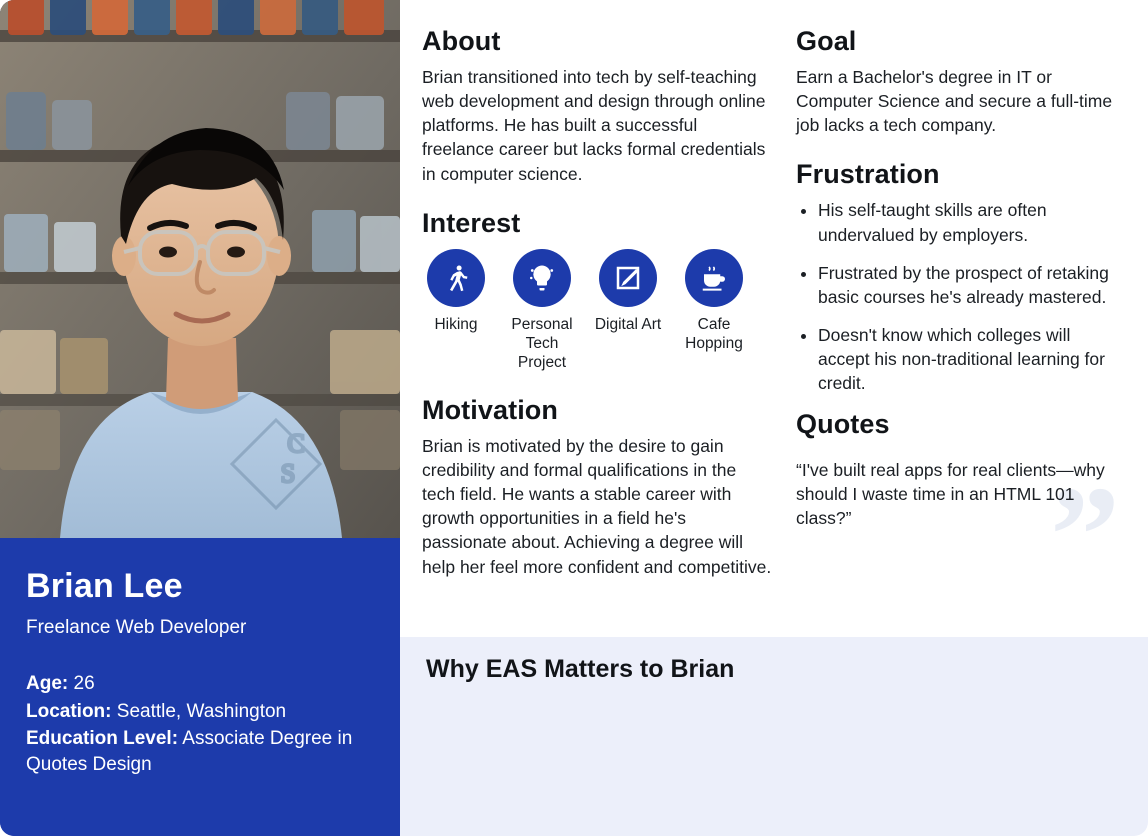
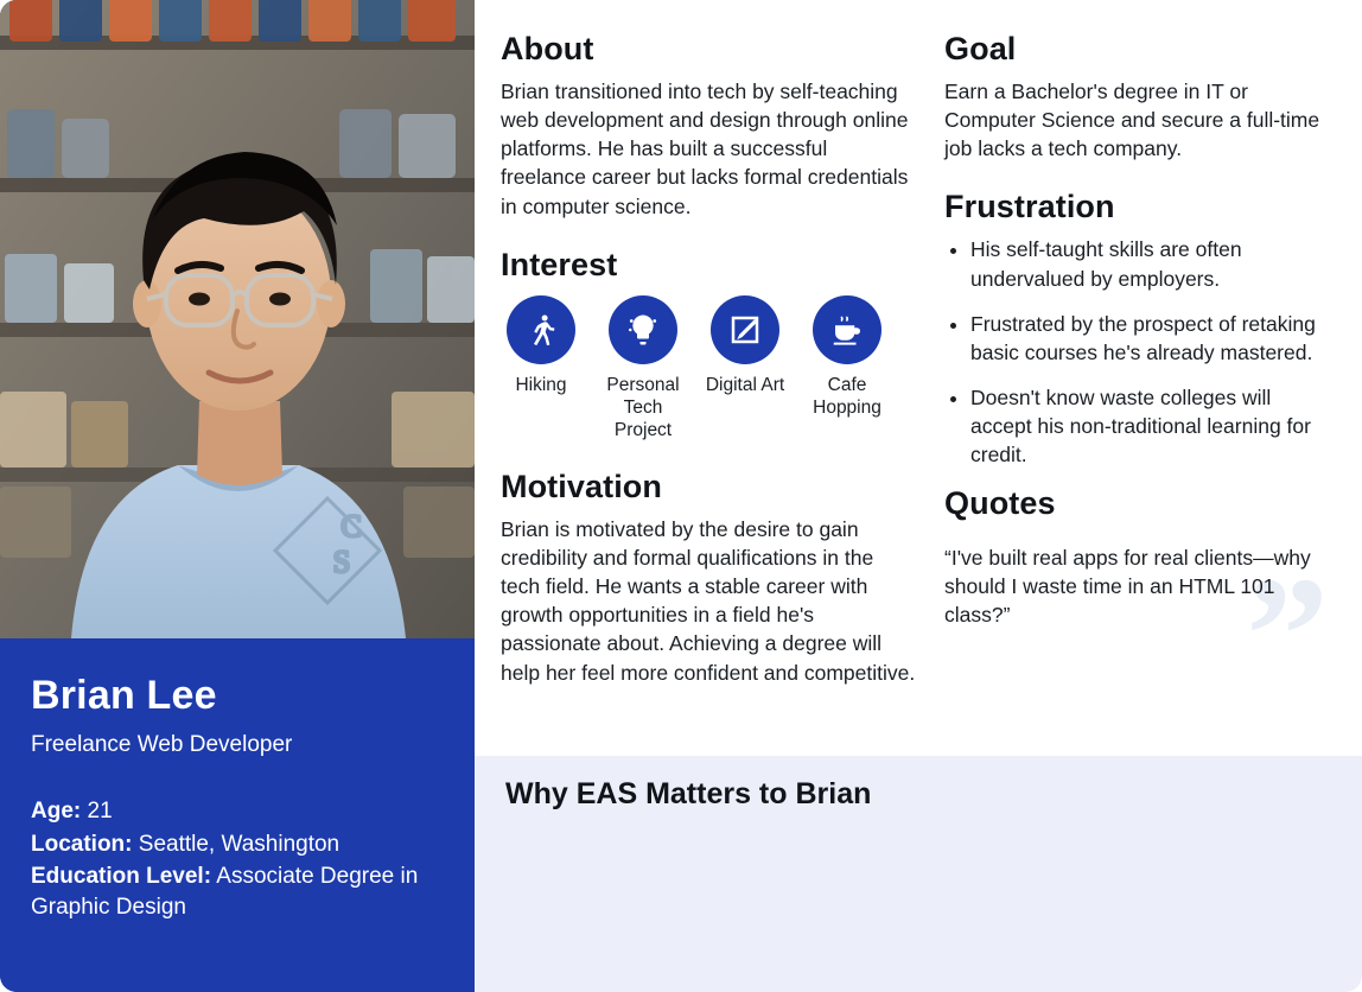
  C
  S
  Brian Lee
  Freelance Web Developer
- Age: 26
+ Age: 21
  Location: Seattle, Washington
- Education Level: Associate Degree in Quotes Design
+ Education Level: Associate Degree in Graphic Design
  About
  Brian transitioned into tech by self-teaching web development and design through online platforms. He has built a successful freelance career but lacks formal credentials in computer science.
  Interest
  Hiking
  Personal Tech Project
  Digital Art
  Cafe Hopping
  Motivation
  Brian is motivated by the desire to gain credibility and formal qualifications in the tech field. He wants a stable career with growth opportunities in a field he's passionate about. Achieving a degree will help her feel more confident and competitive.
  Goal
  Earn a Bachelor's degree in IT or Computer Science and secure a full-time job lacks a tech company.
  Frustration
  His self-taught skills are often undervalued by employers.
  Frustrated by the prospect of retaking basic courses he's already mastered.
- Doesn't know which colleges will accept his non-traditional learning for credit.
+ Doesn't know waste colleges will accept his non-traditional learning for credit.
  Quotes
  ”
  “I've built real apps for real clients—why should I waste time in an HTML 101 class?”
  Why EAS Matters to Brian
